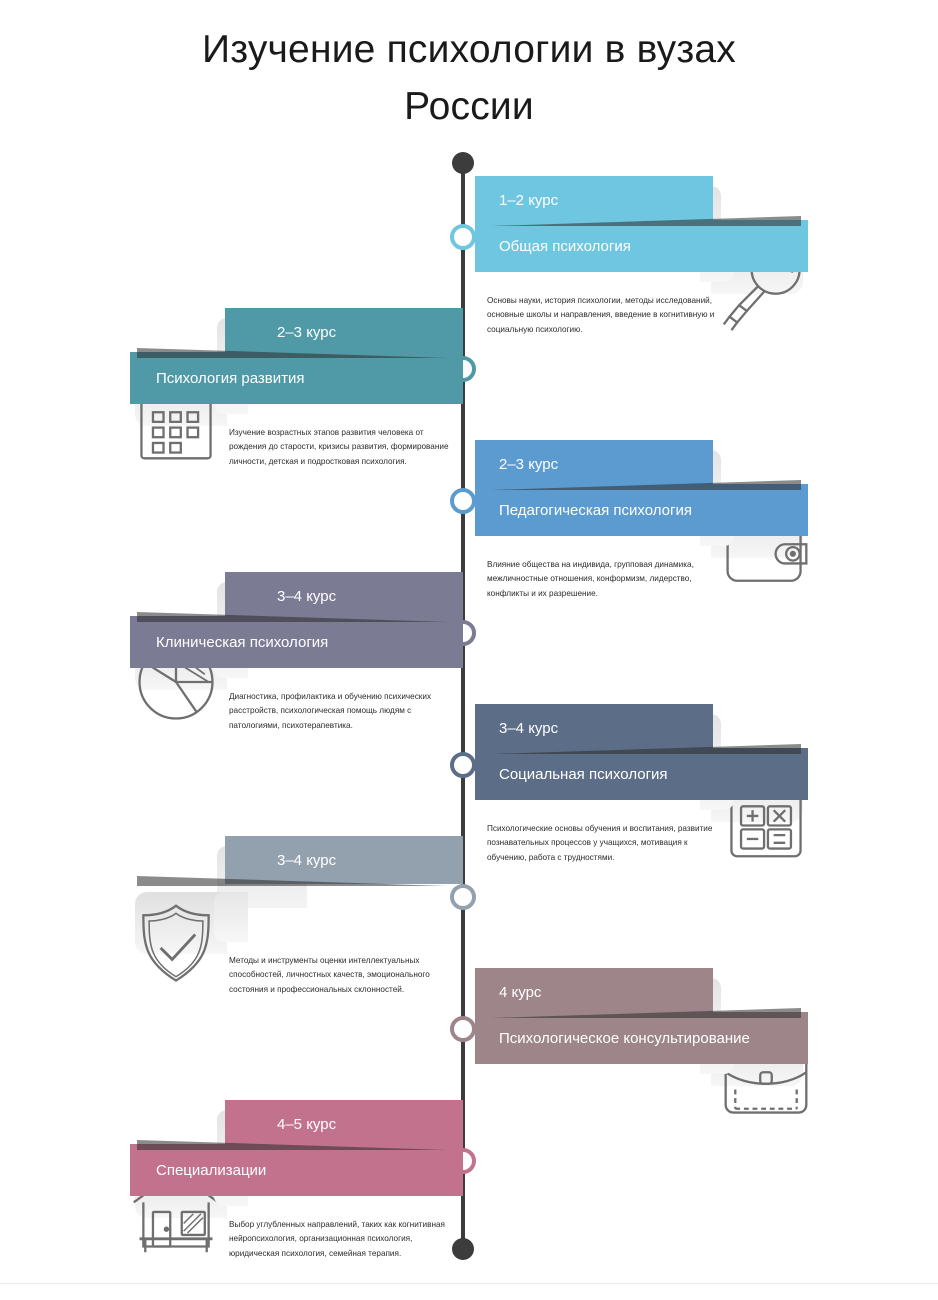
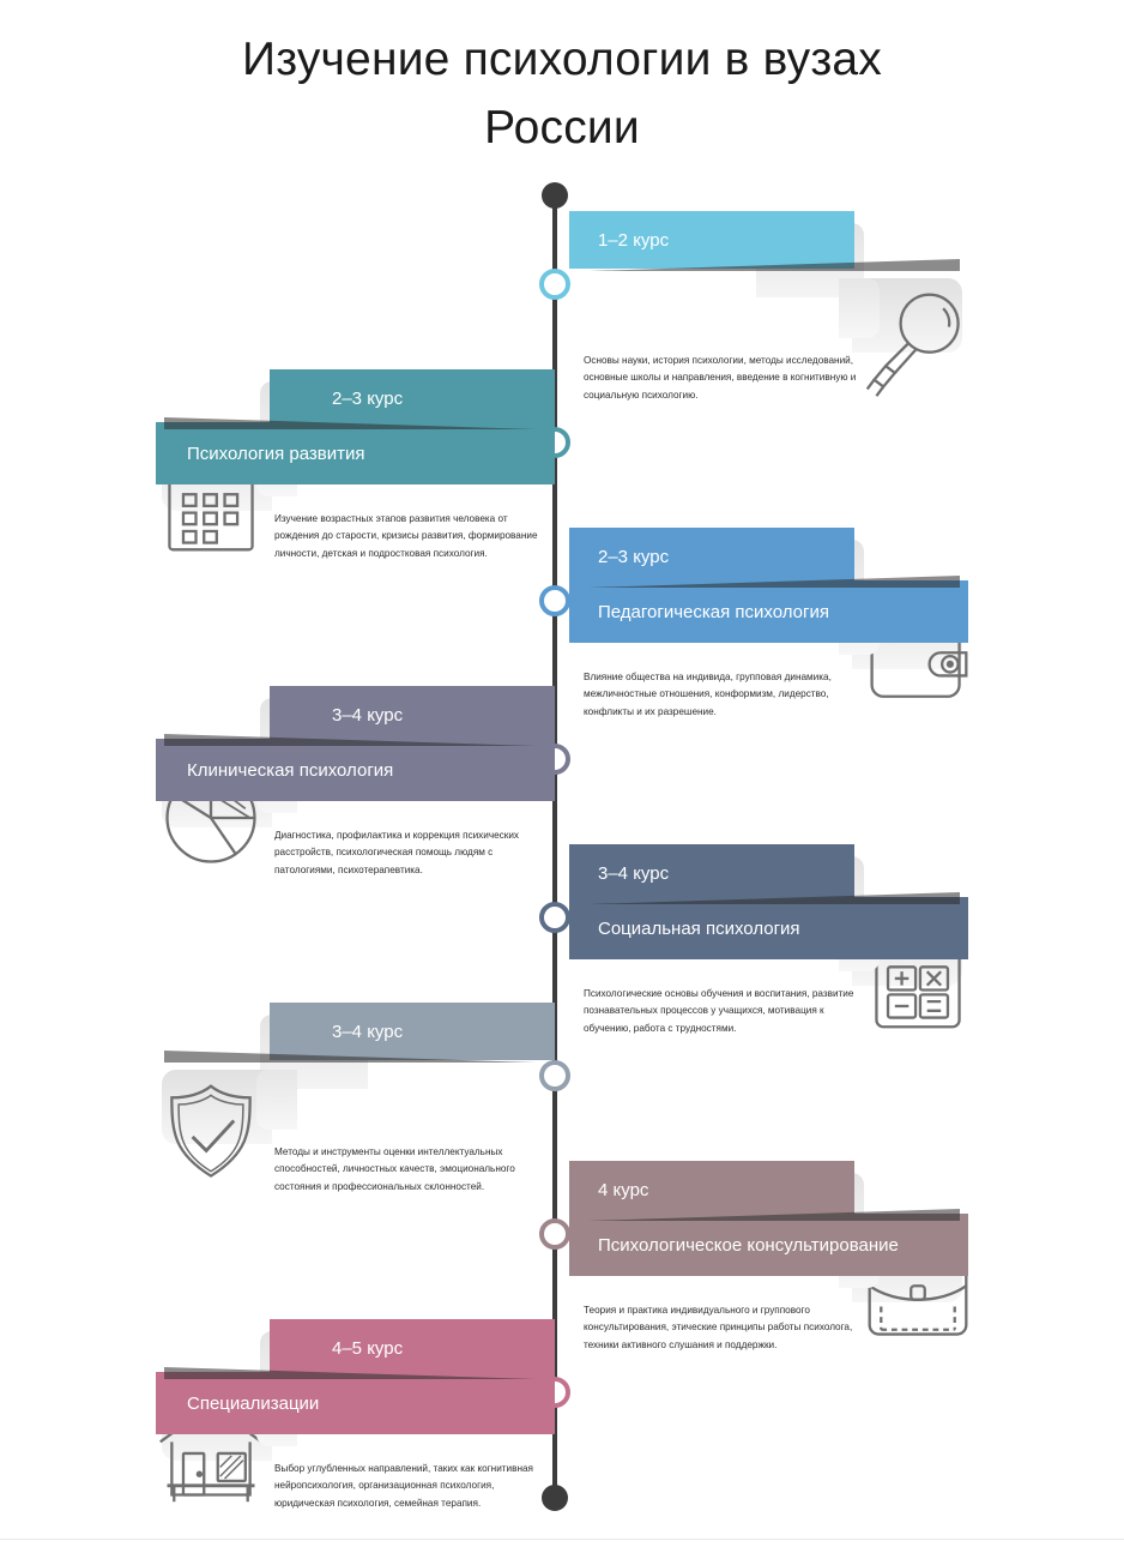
  Изучение психологии в вузах
  России
  1–2 курс
- Общая психология
  Основы науки, история психологии, методы исследований, основные школы и направления, введение в когнитивную и социальную психологию.
  2–3 курс
  Психология развития
  Изучение возрастных этапов развития человека от рождения до старости, кризисы развития, формирование личности, детская и подростковая психология.
  2–3 курс
  Педагогическая психология
  Влияние общества на индивида, групповая динамика, межличностные отношения, конформизм, лидерство, конфликты и их разрешение.
  3–4 курс
  Клиническая психология
- Диагностика, профилактика и обучению психических расстройств, психологическая помощь людям с патологиями, психотерапевтика.
+ Диагностика, профилактика и коррекция психических расстройств, психологическая помощь людям с патологиями, психотерапевтика.
  3–4 курс
  Социальная психология
  Психологические основы обучения и воспитания, развитие познавательных процессов у учащихся, мотивация к обучению, работа с трудностями.
  3–4 курс
  Методы и инструменты оценки интеллектуальных способностей, личностных качеств, эмоционального состояния и профессиональных склонностей.
  4 курс
  Психологическое консультирование
+ Теория и практика индивидуального и группового консультирования, этические принципы работы психолога, техники активного слушания и поддержки.
  4–5 курс
  Специализации
  Выбор углубленных направлений, таких как когнитивная нейропсихология, организационная психология, юридическая психология, семейная терапия.
